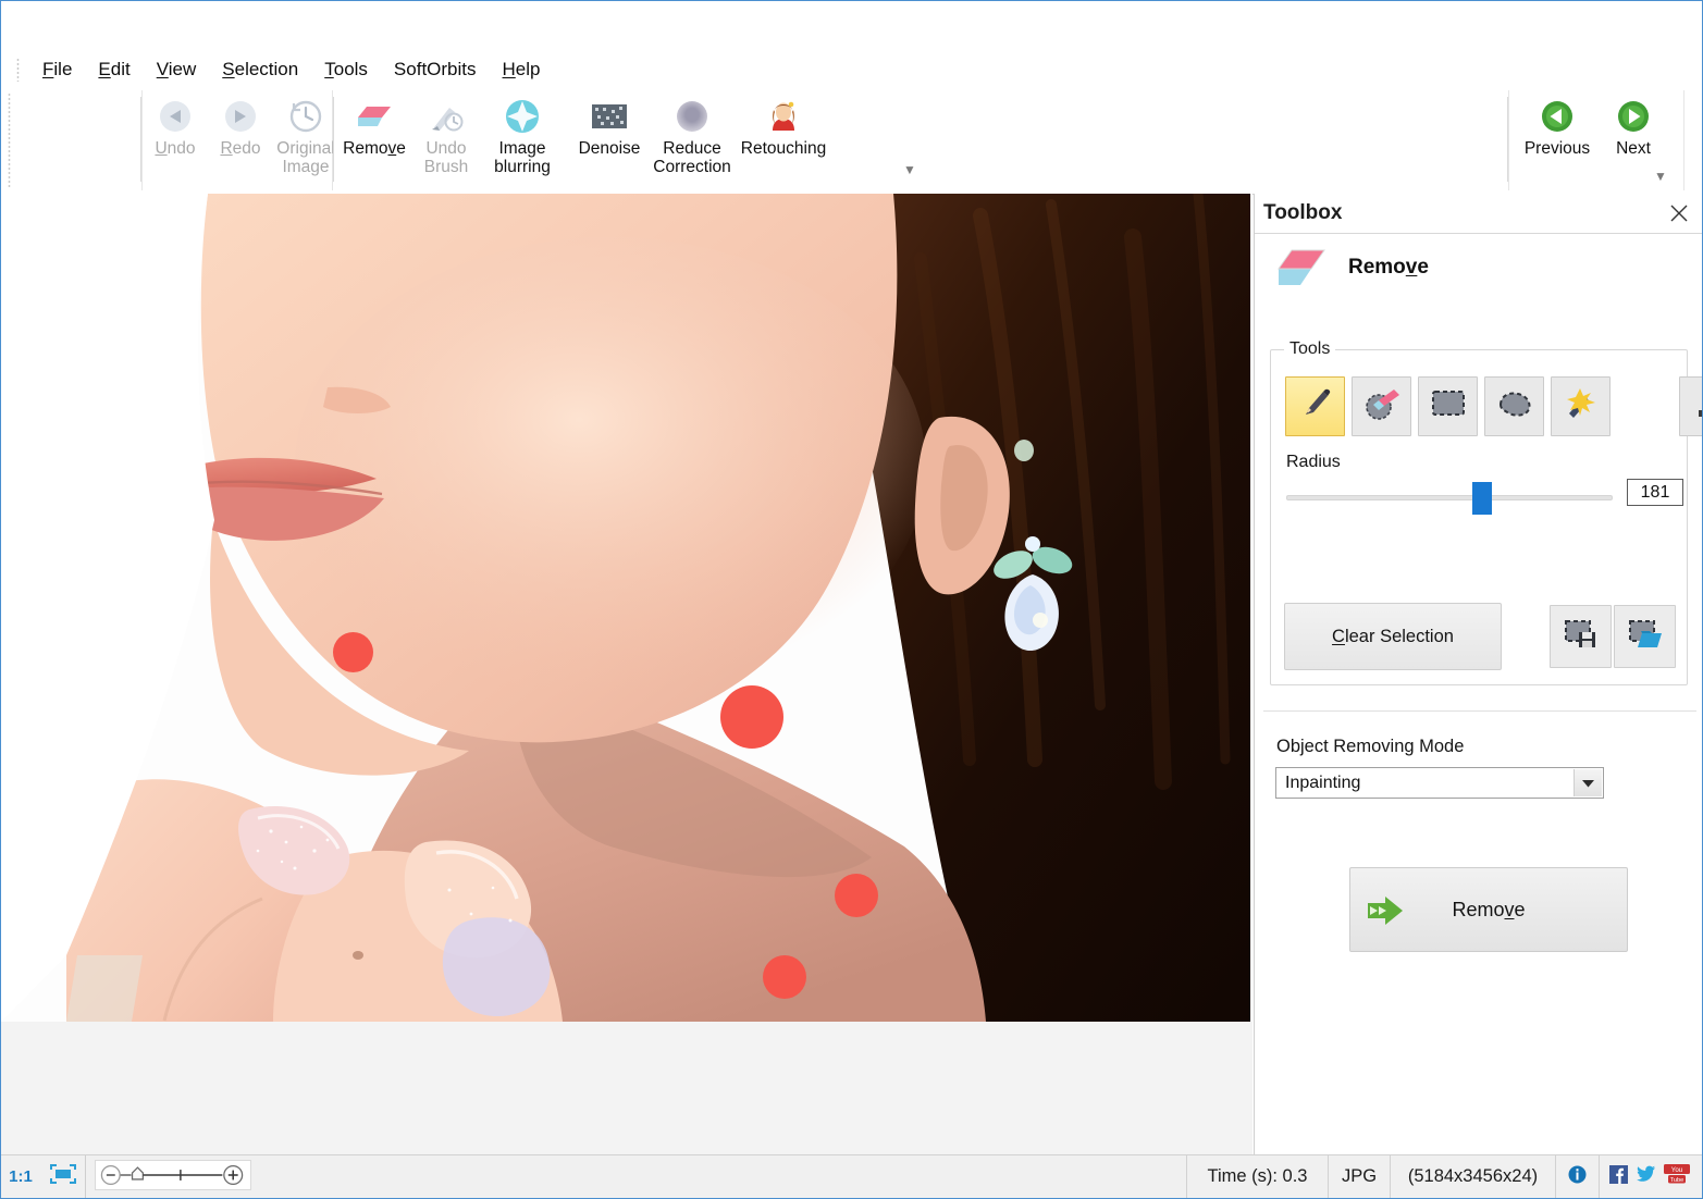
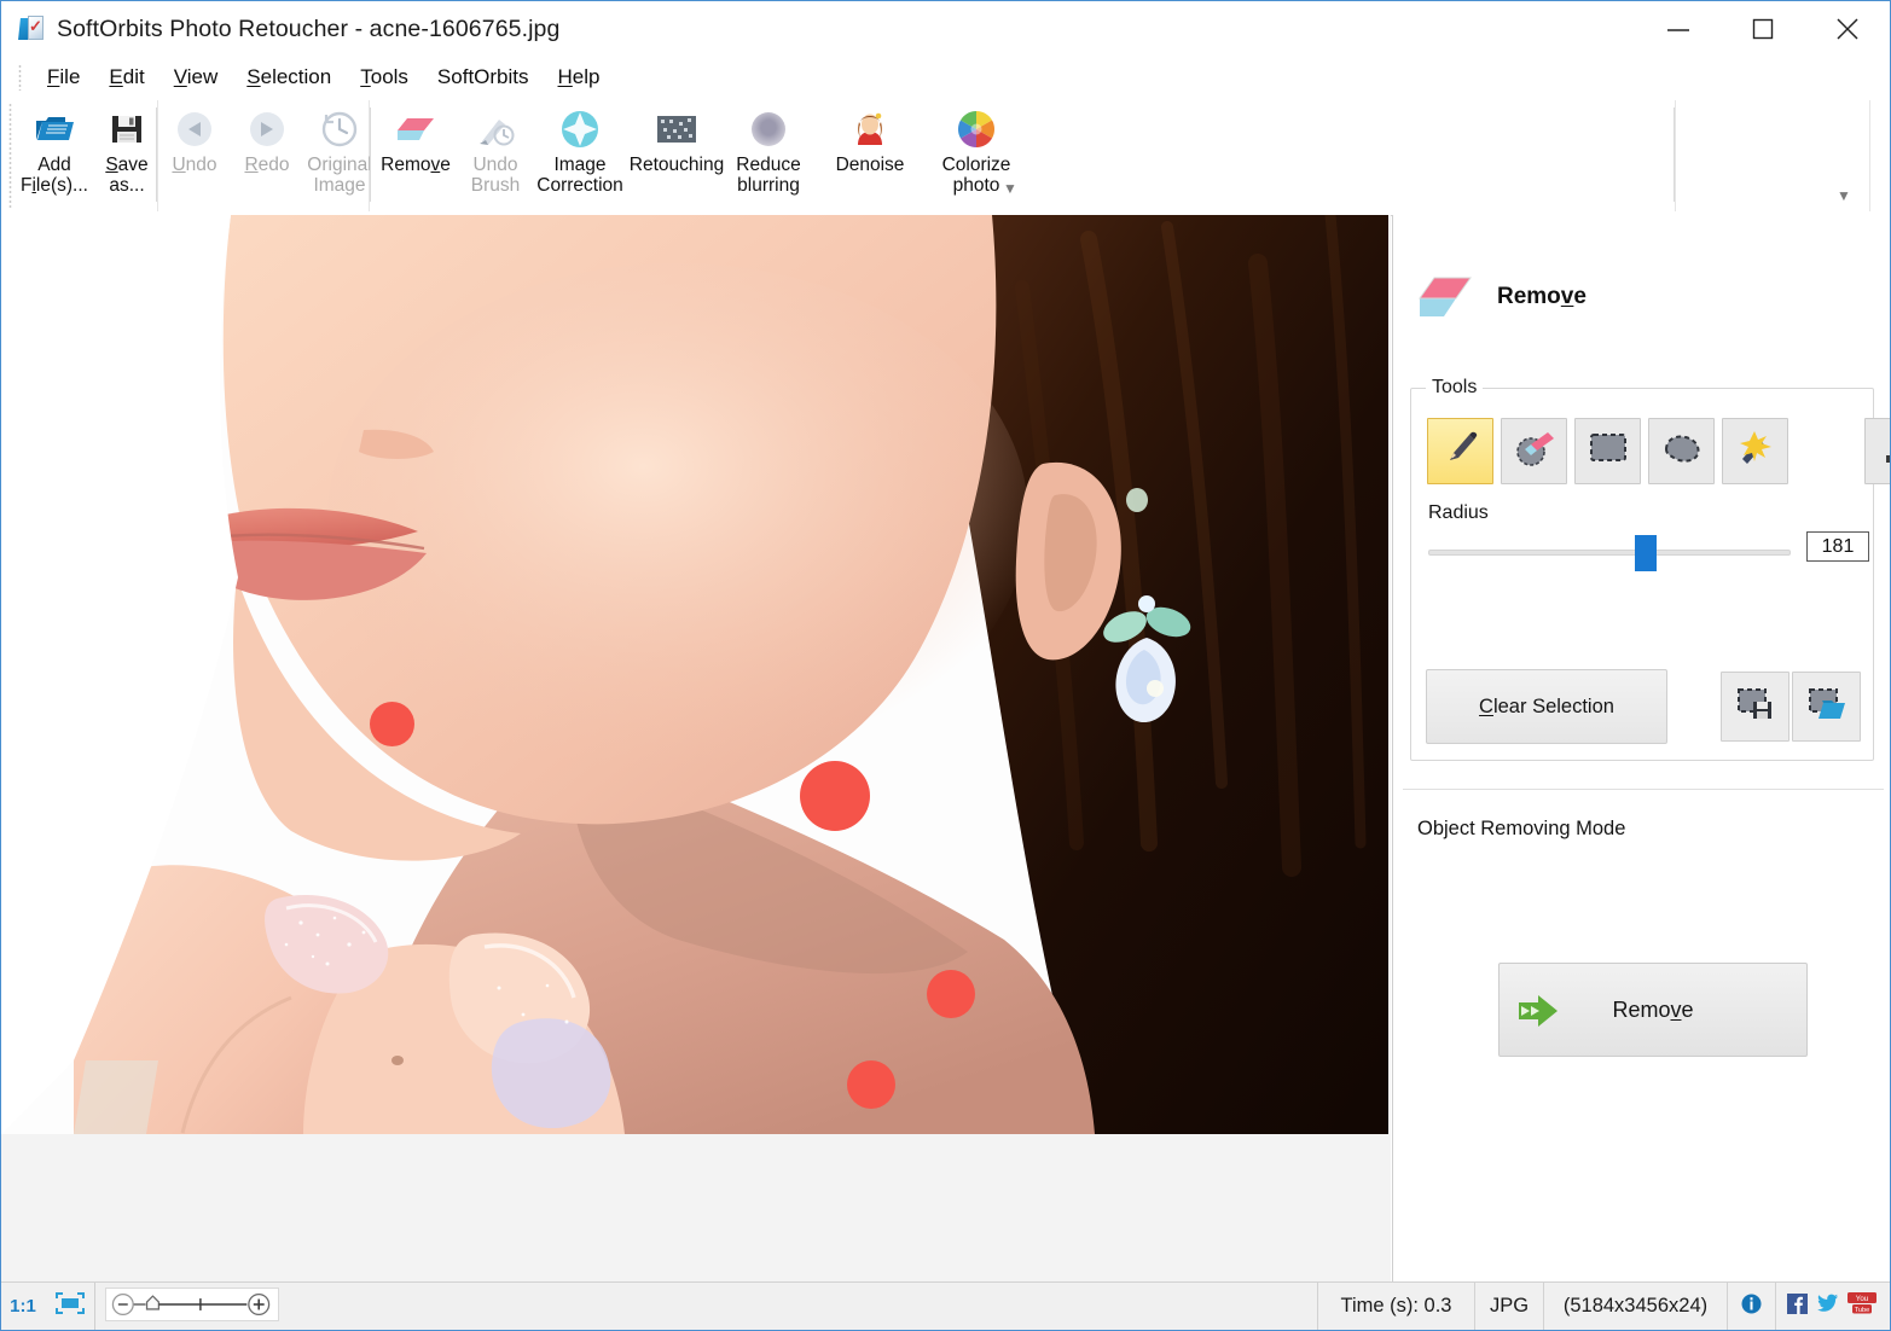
+ ✓
+ SoftOrbits Photo Retoucher - acne-1606765.jpg
  File
  Edit
  View
  Selection
  Tools
  SoftOrbits
  Help
+ Add
+ File(s)...
+ Save
+ as...
  Undo
  Redo
  Origina
  Image
  Remove
  Undo
  Brush
  Image
- blurring
+ Correction
- Denoise
+ Retouching
  Reduce
- Correction
+ blurring
- Retouching
+ Denoise
+ Colorize
+ photo
  ▼
- Previous
- Next
  ▼
- Toolbox
  Remove
  Tools
  Radius
  181
  Clear Selection
  Object Removing Mode
- Inpainting
  Remove
  1:1
  Time (s): 0.3
  JPG
  (5184x3456x24)
